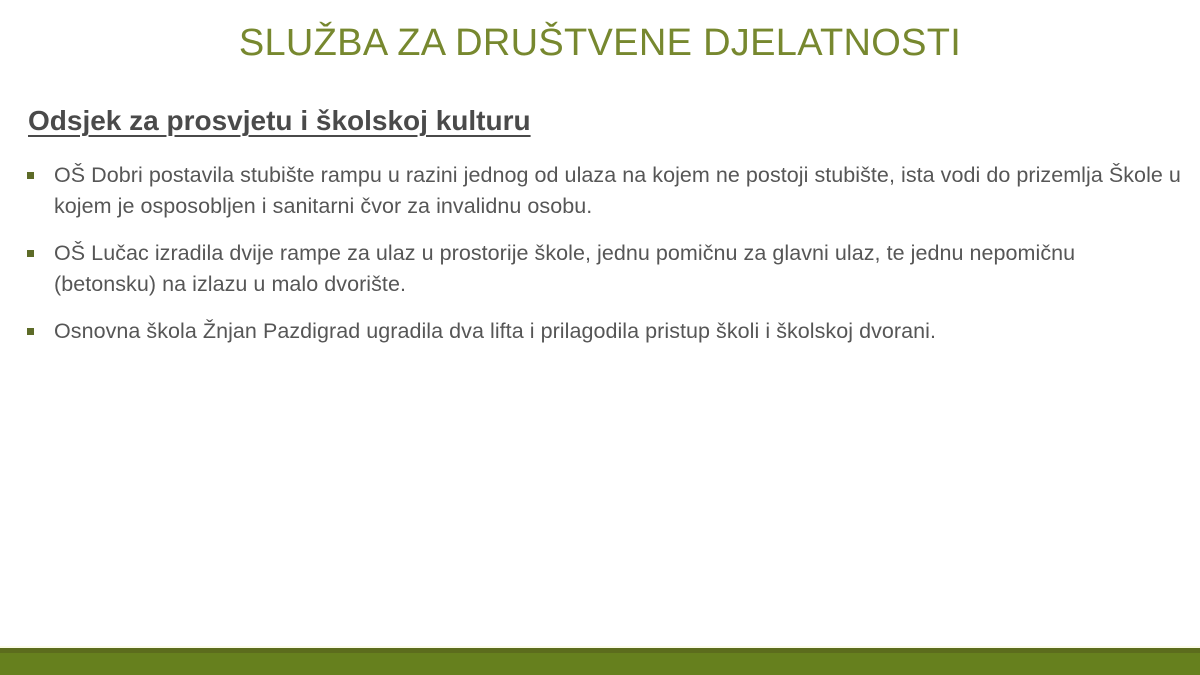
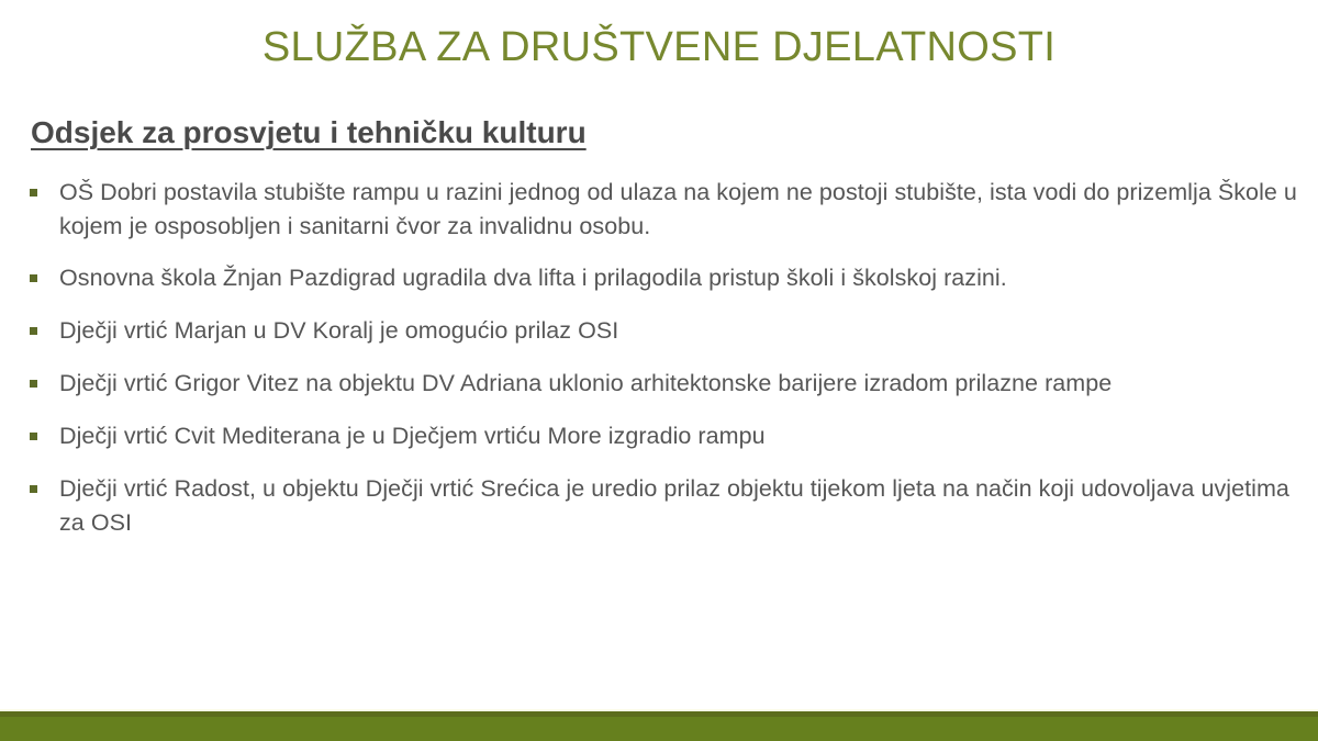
  SLUŽBA ZA DRUŠTVENE DJELATNOSTI
- Odsjek za prosvjetu i školskoj kulturu
+ Odsjek za prosvjetu i tehničku kulturu
  OŠ Dobri postavila stubište rampu u razini jednog od ulaza na kojem ne postoji stubište, ista vodi do prizemlja Škole u kojem je osposobljen i sanitarni čvor za invalidnu osobu.
- OŠ Lučac izradila dvije rampe za ulaz u prostorije škole, jednu pomičnu za glavni ulaz, te jednu nepomičnu (betonsku) na izlazu u malo dvorište.
- Osnovna škola Žnjan Pazdigrad ugradila dva lifta i prilagodila pristup školi i školskoj dvorani.
+ Osnovna škola Žnjan Pazdigrad ugradila dva lifta i prilagodila pristup školi i školskoj razini.
+ Dječji vrtić Marjan u DV Koralj je omogućio prilaz OSI
+ Dječji vrtić Grigor Vitez na objektu DV Adriana uklonio arhitektonske barijere izradom prilazne rampe
+ Dječji vrtić Cvit Mediterana je u Dječjem vrtiću More izgradio rampu
+ Dječji vrtić Radost, u objektu Dječji vrtić Srećica je uredio prilaz objektu tijekom ljeta na način koji udovoljava uvjetima za OSI
